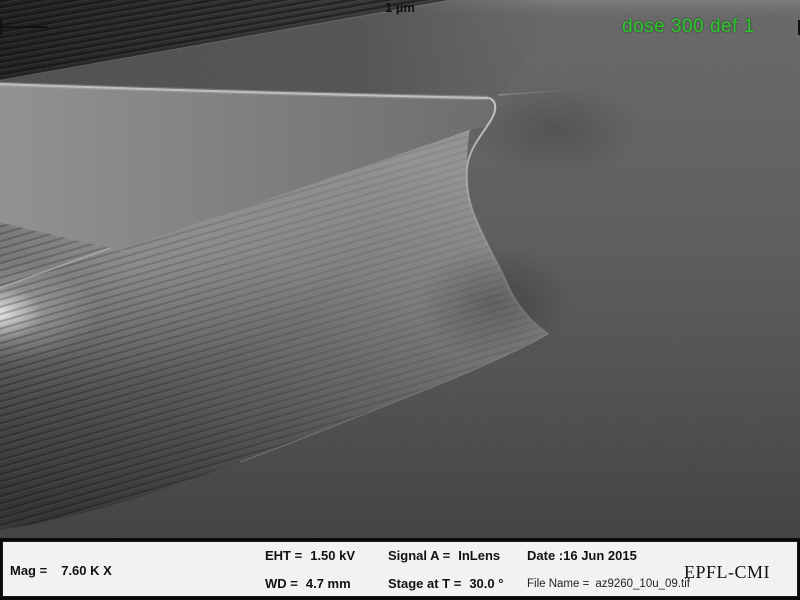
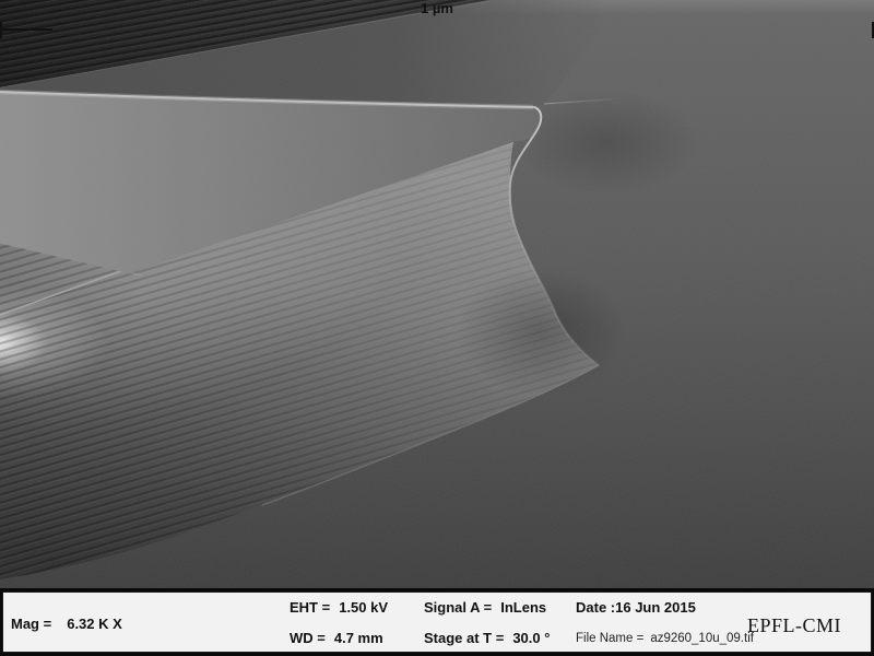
- dose 300 def 1
- Mag = 7.60 K X
+ Mag = 6.32 K X
  1 µm
  EHT = 1.50 kV
  WD = 4.7 mm
  Signal A = InLens
  Stage at T = 30.0 °
  Date :16 Jun 2015
  File Name = az9260_10u_09.tif
  EPFL-CMI
